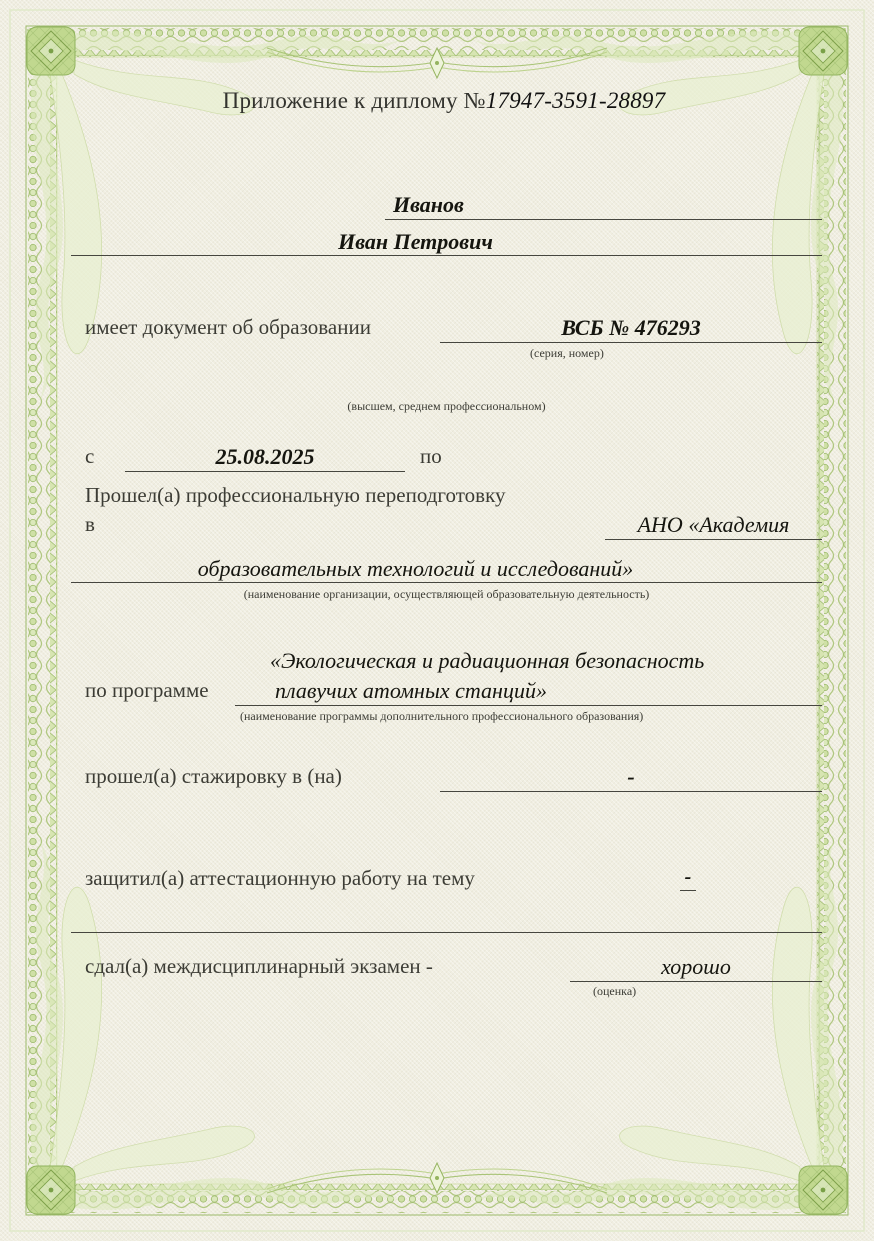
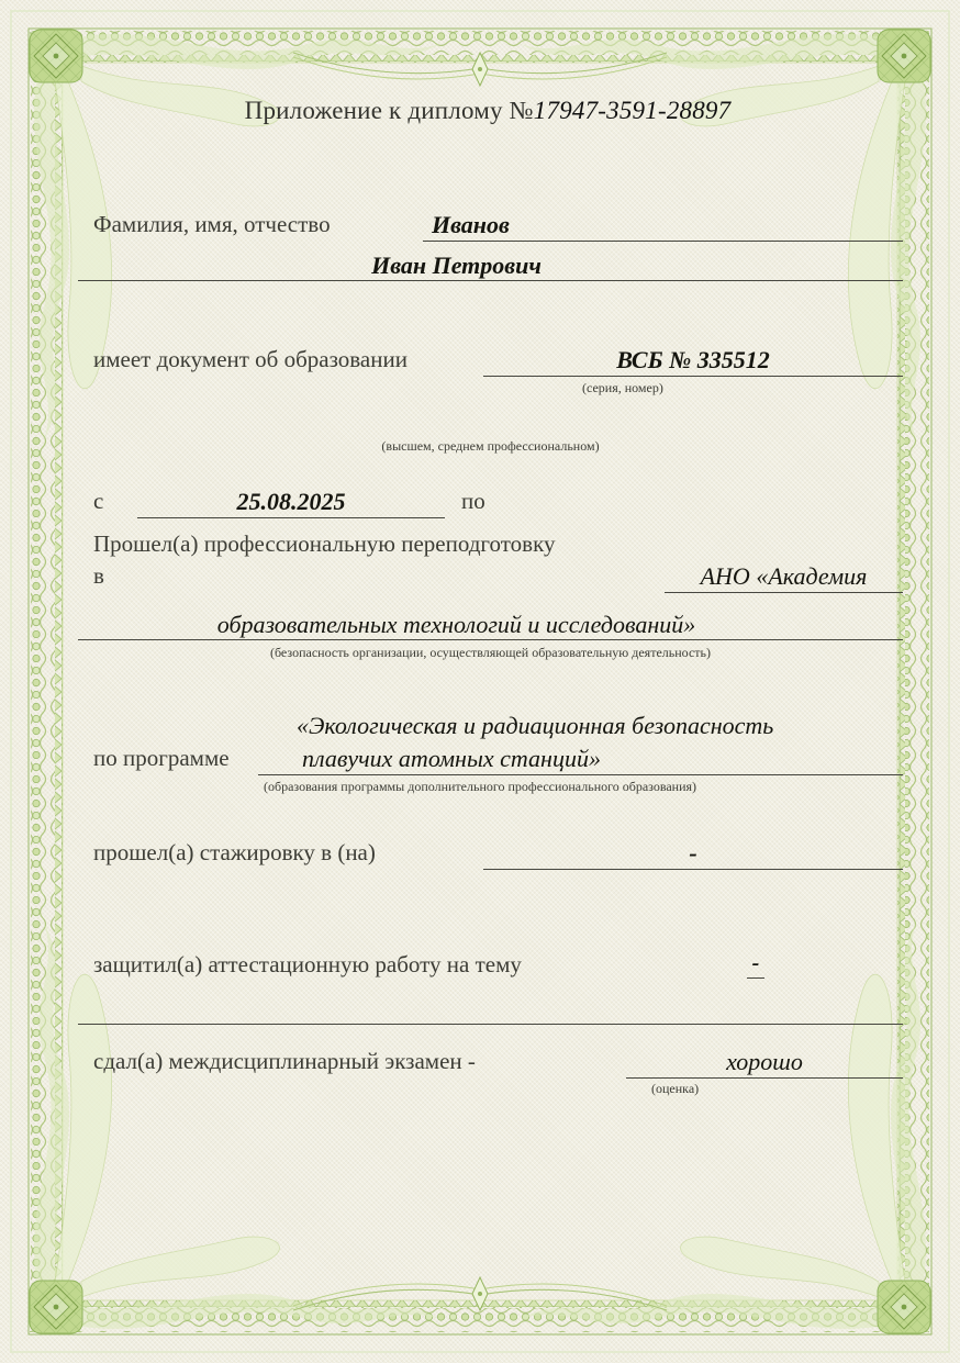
  Приложение к диплому №17947-3591-28897
+ Фамилия, имя, отчество
  Иванов
  Иван Петрович
  имеет документ об образовании
- ВСБ № 476293
+ ВСБ № 335512
  (серия, номер)
  (высшем, среднем профессиональном)
  с
  25.08.2025
  по
  Прошел(а) профессиональную переподготовку
  в
  АНО «Академия
  образовательных технологий и исследований»
- (наименование организации, осуществляющей образовательную деятельность)
+ (безопасность организации, осуществляющей образовательную деятельность)
  «Экологическая и радиационная безопасность
  по программе
  плавучих атомных станций»
- (наименование программы дополнительного профессионального образования)
+ (образования программы дополнительного профессионального образования)
  прошел(а) стажировку в (на)
  -
  защитил(а) аттестационную работу на тему
  -
  сдал(а) междисциплинарный экзамен -
  хорошо
  (оценка)
